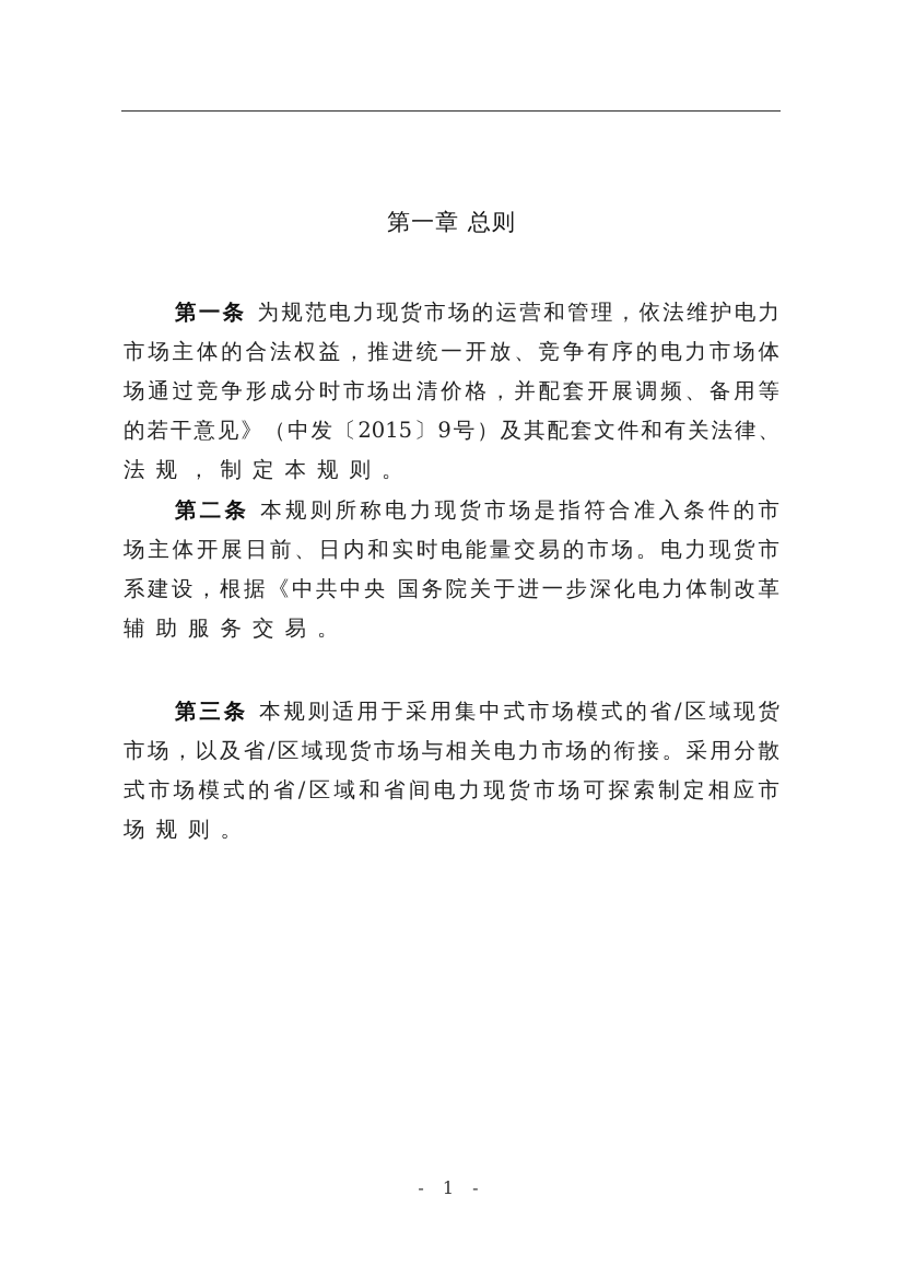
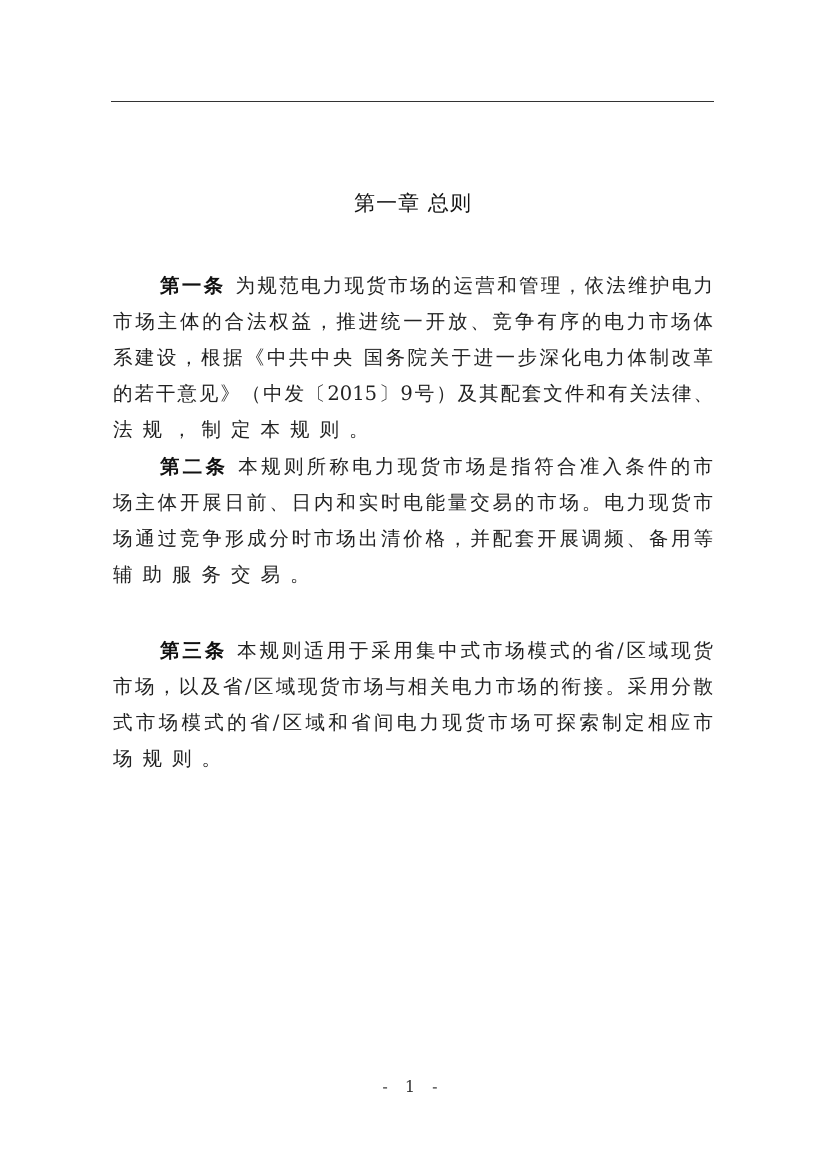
  第一章 总则
  第一条 为规范电力现货市场的运营和管理，依法维护电力
  市场主体的合法权益，推进统一开放、竞争有序的电力市场体
- 场通过竞争形成分时市场出清价格，并配套开展调频、备用等
+ 系建设，根据《中共中央 国务院关于进一步深化电力体制改革
  的若干意见》（中发〔2015〕9号）及其配套文件和有关法律、
  法规，制定本规则。
  第二条 本规则所称电力现货市场是指符合准入条件的市
  场主体开展日前、日内和实时电能量交易的市场。电力现货市
- 系建设，根据《中共中央 国务院关于进一步深化电力体制改革
+ 场通过竞争形成分时市场出清价格，并配套开展调频、备用等
  辅助服务交易。
  第三条 本规则适用于采用集中式市场模式的省/区域现货
  市场，以及省/区域现货市场与相关电力市场的衔接。采用分散
  式市场模式的省/区域和省间电力现货市场可探索制定相应市
  场规则。
  - 1 -
